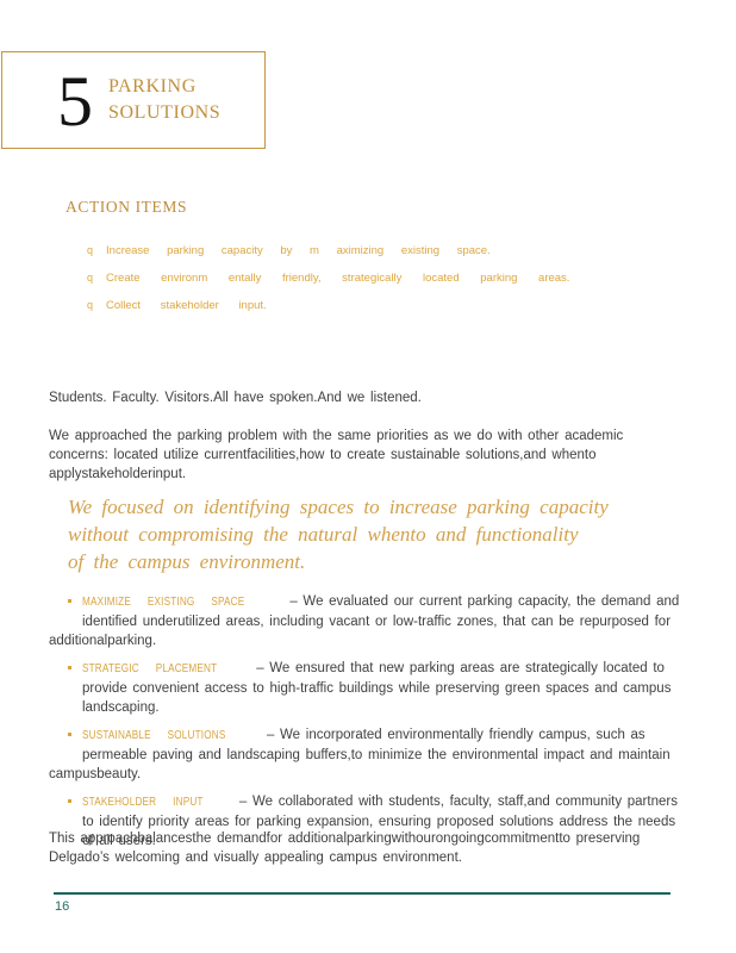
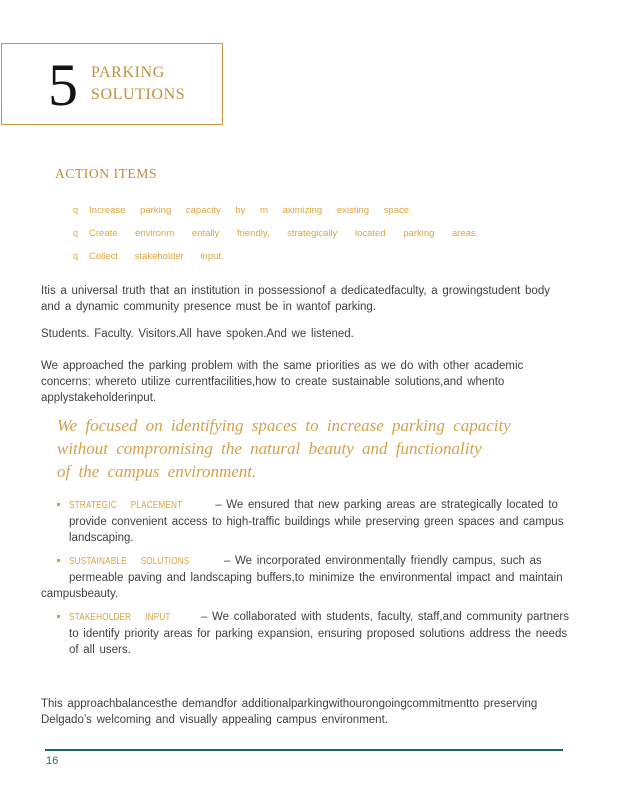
  5
  PARKING
  SOLUTIONS
  ACTION ITEMS
  q Increase parking capacity by m aximizing existing space.
  q Create environm entally friendly, strategically located parking areas.
  q Collect stakeholder input.
+ Itis a universal truth that an institution in possessionof a dedicatedfaculty, a growingstudent body and a dynamic community presence must be in wantof parking.
  Students. Faculty. Visitors.All have spoken.And we listened.
- We approached the parking problem with the same priorities as we do with other academic concerns: located utilize currentfacilities,how to create sustainable solutions,and whento applystakeholderinput.
+ We approached the parking problem with the same priorities as we do with other academic concerns: whereto utilize currentfacilities,how to create sustainable solutions,and whento applystakeholderinput.
  We focused on identifying spaces to increase parking capacity
- without compromising the natural whento and functionality
+ without compromising the natural beauty and functionality
  of the campus environment.
- MAXIMIZE EXISTING SPACE – We evaluated our current parking capacity, the demand and identified underutilized areas, including vacant or low-traffic zones, that can be repurposed for
- additionalparking.
  STRATEGIC PLACEMENT – We ensured that new parking areas are strategically located to provide convenient access to high-traffic buildings while preserving green spaces and campus landscaping.
  SUSTAINABLE SOLUTIONS – We incorporated environmentally friendly campus, such as permeable paving and landscaping buffers,to minimize the environmental impact and maintain
  campusbeauty.
  STAKEHOLDER INPUT – We collaborated with students, faculty, staff,and community partners to identify priority areas for parking expansion, ensuring proposed solutions address the needs of all users.
  This approachbalancesthe demandfor additionalparkingwithourongoingcommitmentto preserving Delgado’s welcoming and visually appealing campus environment.
  16
